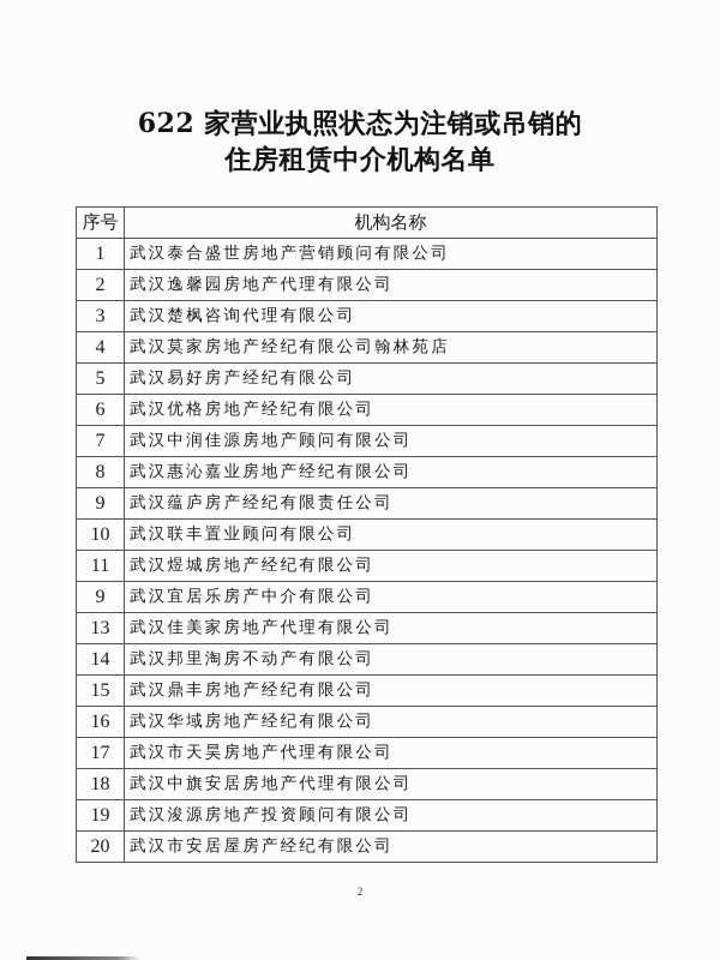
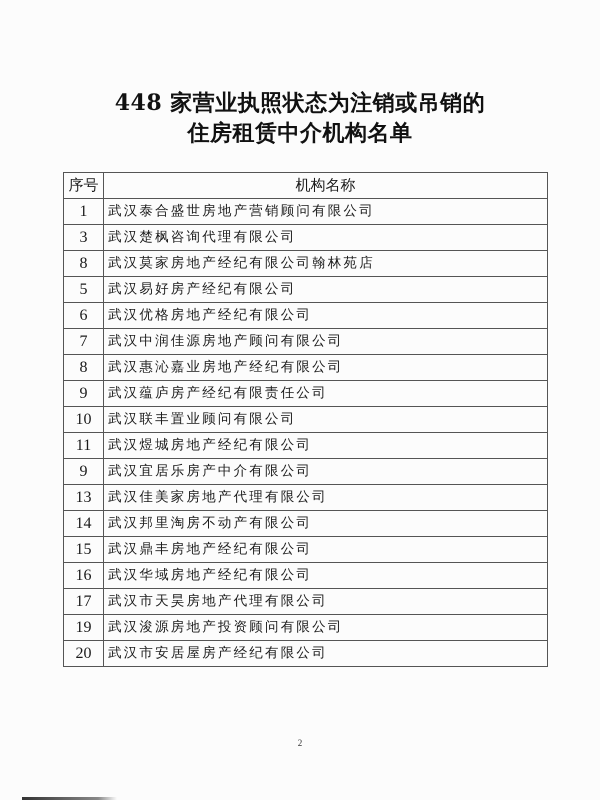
- 622 家营业执照状态为注销或吊销的
+ 448 家营业执照状态为注销或吊销的
  住房租赁中介机构名单
  序号	机构名称
  1	武汉泰合盛世房地产营销顾问有限公司
- 2	武汉逸馨园房地产代理有限公司
  3	武汉楚枫咨询代理有限公司
- 4	武汉莫家房地产经纪有限公司翰林苑店
+ 8	武汉莫家房地产经纪有限公司翰林苑店
  5	武汉易好房产经纪有限公司
  6	武汉优格房地产经纪有限公司
  7	武汉中润佳源房地产顾问有限公司
  8	武汉惠沁嘉业房地产经纪有限公司
  9	武汉蕴庐房产经纪有限责任公司
  10	武汉联丰置业顾问有限公司
  11	武汉煜城房地产经纪有限公司
  9	武汉宜居乐房产中介有限公司
  13	武汉佳美家房地产代理有限公司
  14	武汉邦里淘房不动产有限公司
  15	武汉鼎丰房地产经纪有限公司
  16	武汉华域房地产经纪有限公司
  17	武汉市天昊房地产代理有限公司
- 18	武汉中旗安居房地产代理有限公司
  19	武汉浚源房地产投资顾问有限公司
  20	武汉市安居屋房产经纪有限公司
  2
